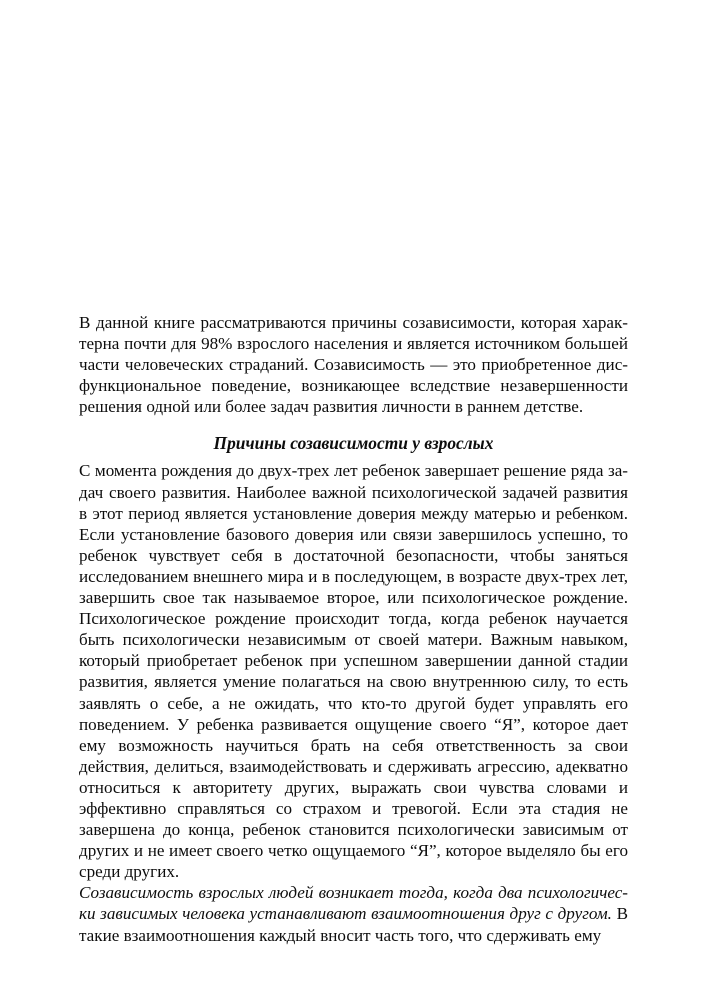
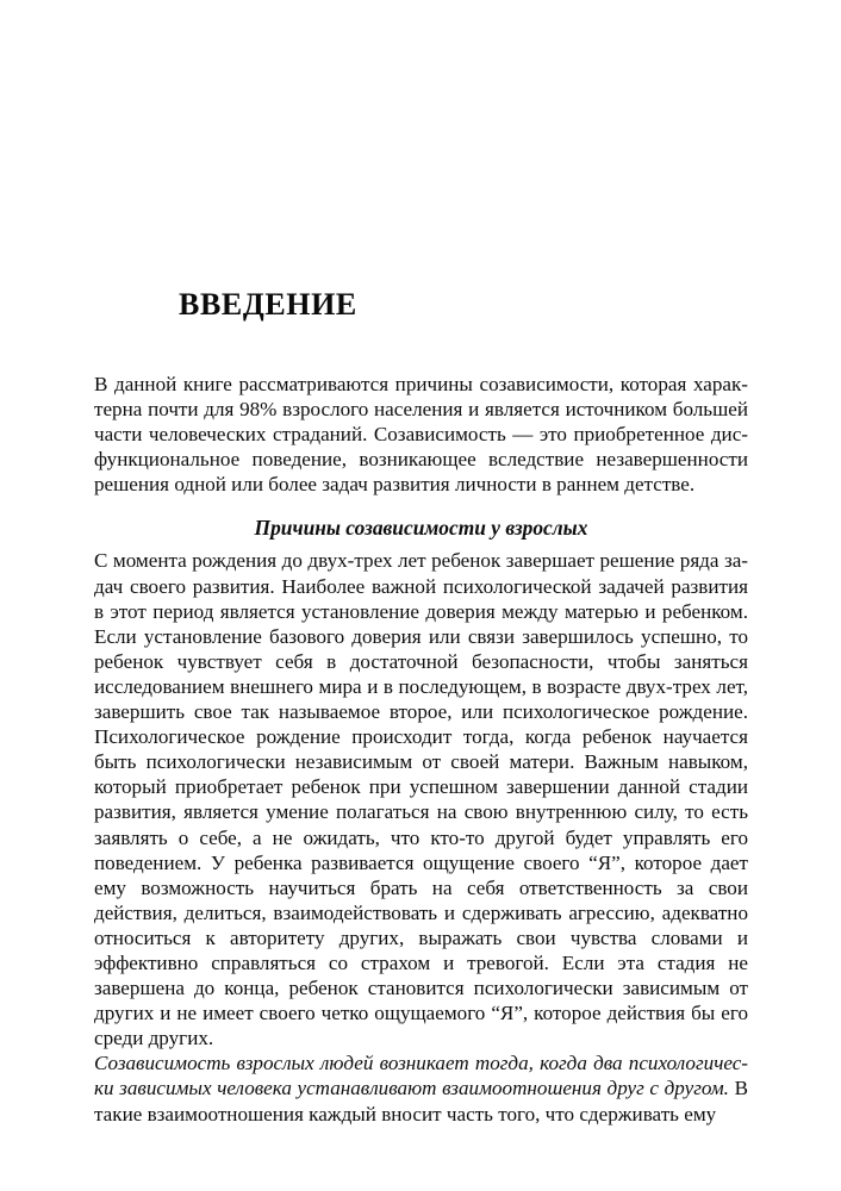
+ ВВЕДЕНИЕ
  В данной книге рассматриваются причины созависимости, которая харак­терна почти для 98% взрослого населения и является источником большей части человеческих страданий. Созависимость — это приобретенное дис­функциональное поведение, возникающее вследствие незавершенности решения одной или более задач развития личности в раннем детстве.
  Причины созависимости у взрослых
- С момента рождения до двух-трех лет ребенок завершает решение ряда за­дач своего развития. Наиболее важной психологической задачей развития в этот период является установление доверия между матерью и ребенком. Если установление базового доверия или связи завершилось успешно, то ребенок чувствует себя в достаточной безопасности, чтобы заняться иссле­дованием внешнего мира и в последующем, в возрасте двух-трех лет, за­вершить свое так называемое второе, или психологическое рождение. Пси­хологическое рождение происходит тогда, когда ребенок научается быть психологически независимым от своей матери. Важным навыком, который приобретает ребенок при успешном завершении данной стадии развития, является умение полагаться на свою внутреннюю силу, то есть заявлять о себе, а не ожидать, что кто-то другой будет управлять его поведением. У ребенка развивается ощущение своего “Я”, которое дает ему возможность научиться брать на себя ответственность за свои действия, делиться, взаи­модействовать и сдерживать агрессию, адекватно относиться к авторитету других, выражать свои чувства словами и эффективно справляться со стра­хом и тревогой. Если эта стадия не завершена до конца, ребенок становит­ся психологически зависимым от других и не имеет своего четко ощущае­мого “Я”, которое выделяло бы его среди других.
+ С момента рождения до двух-трех лет ребенок завершает решение ряда за­дач своего развития. Наиболее важной психологической задачей развития в этот период является установление доверия между матерью и ребенком. Если установление базового доверия или связи завершилось успешно, то ребенок чувствует себя в достаточной безопасности, чтобы заняться иссле­дованием внешнего мира и в последующем, в возрасте двух-трех лет, за­вершить свое так называемое второе, или психологическое рождение. Пси­хологическое рождение происходит тогда, когда ребенок научается быть психологически независимым от своей матери. Важным навыком, который приобретает ребенок при успешном завершении данной стадии развития, является умение полагаться на свою внутреннюю силу, то есть заявлять о себе, а не ожидать, что кто-то другой будет управлять его поведением. У ребенка развивается ощущение своего “Я”, которое дает ему возможность научиться брать на себя ответственность за свои действия, делиться, взаи­модействовать и сдерживать агрессию, адекватно относиться к авторитету других, выражать свои чувства словами и эффективно справляться со стра­хом и тревогой. Если эта стадия не завершена до конца, ребенок становит­ся психологически зависимым от других и не имеет своего четко ощущае­мого “Я”, которое действия бы его среди других.
  Созависимость взрослых людей возникает тогда, когда два психологичес­ки зависимых человека устанавливают взаимоотношения друг с другом. В такие взаимоотношения каждый вносит часть того, что сдерживать ему
